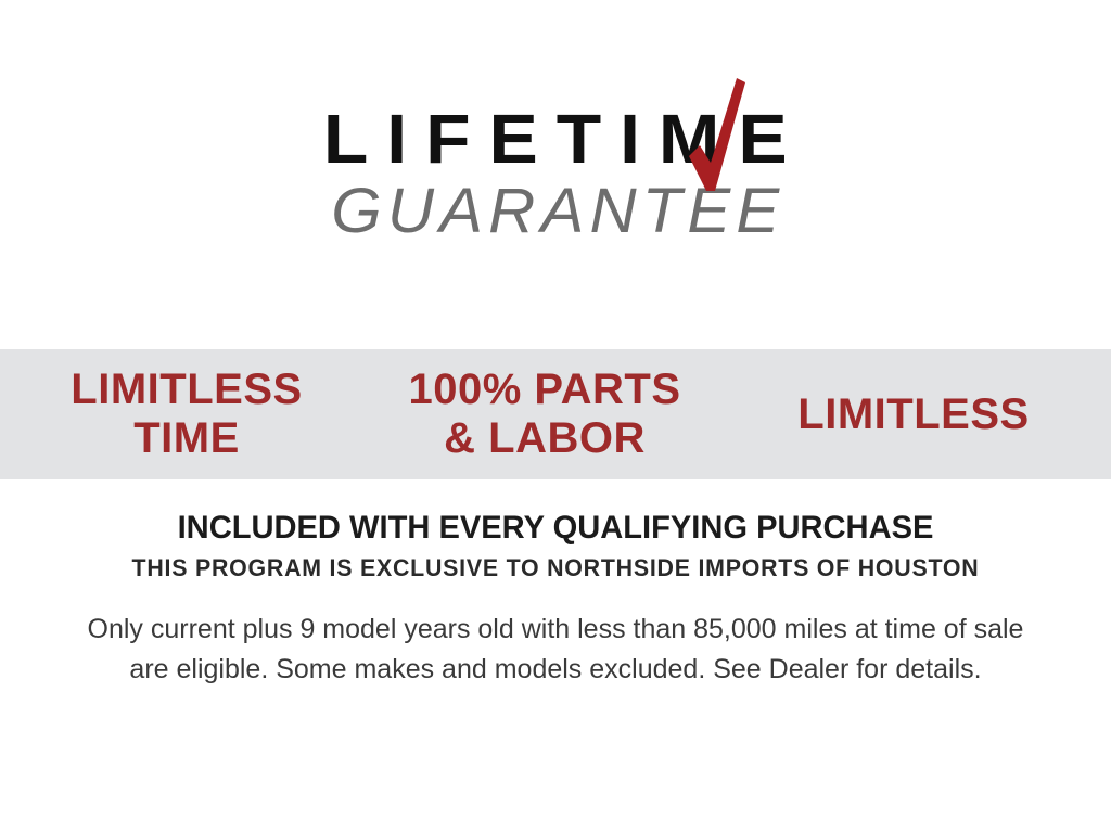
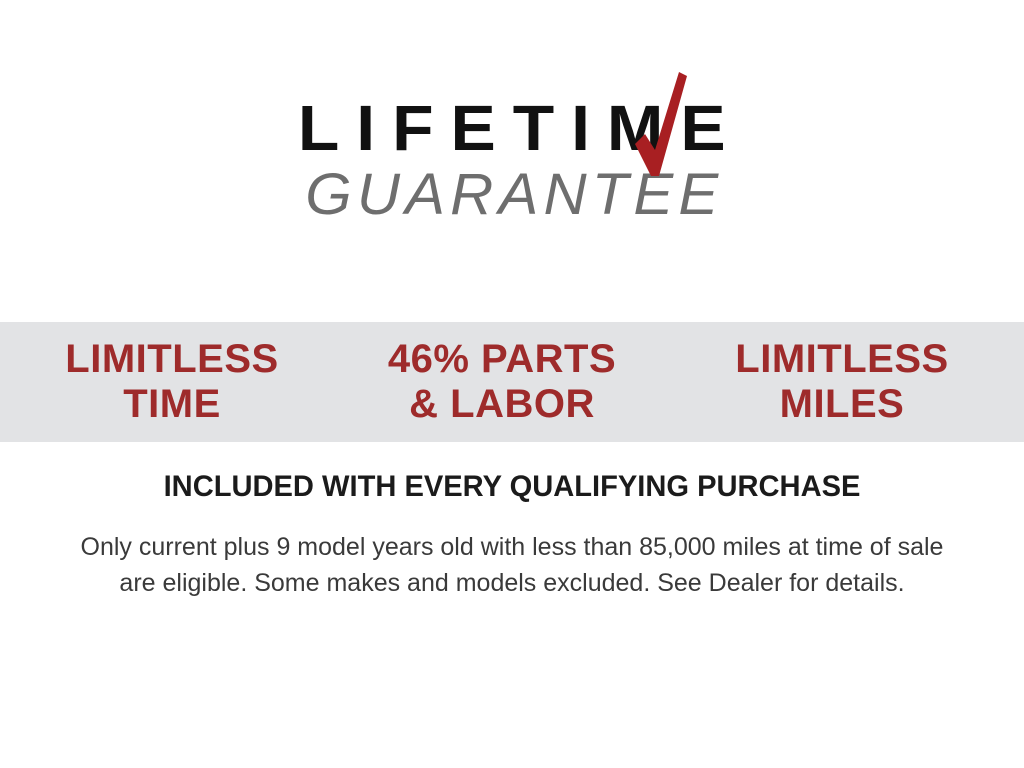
  LIFETIME
  GUARANTEE
  LIMITLESS
  TIME
- 100% PARTS
+ 46% PARTS
  & LABOR
  LIMITLESS
+ MILES
  INCLUDED WITH EVERY QUALIFYING PURCHASE
- THIS PROGRAM IS EXCLUSIVE TO NORTHSIDE IMPORTS OF HOUSTON
  Only current plus 9 model years old with less than 85,000 miles at time of sale are eligible. Some makes and models excluded. See Dealer for details.
